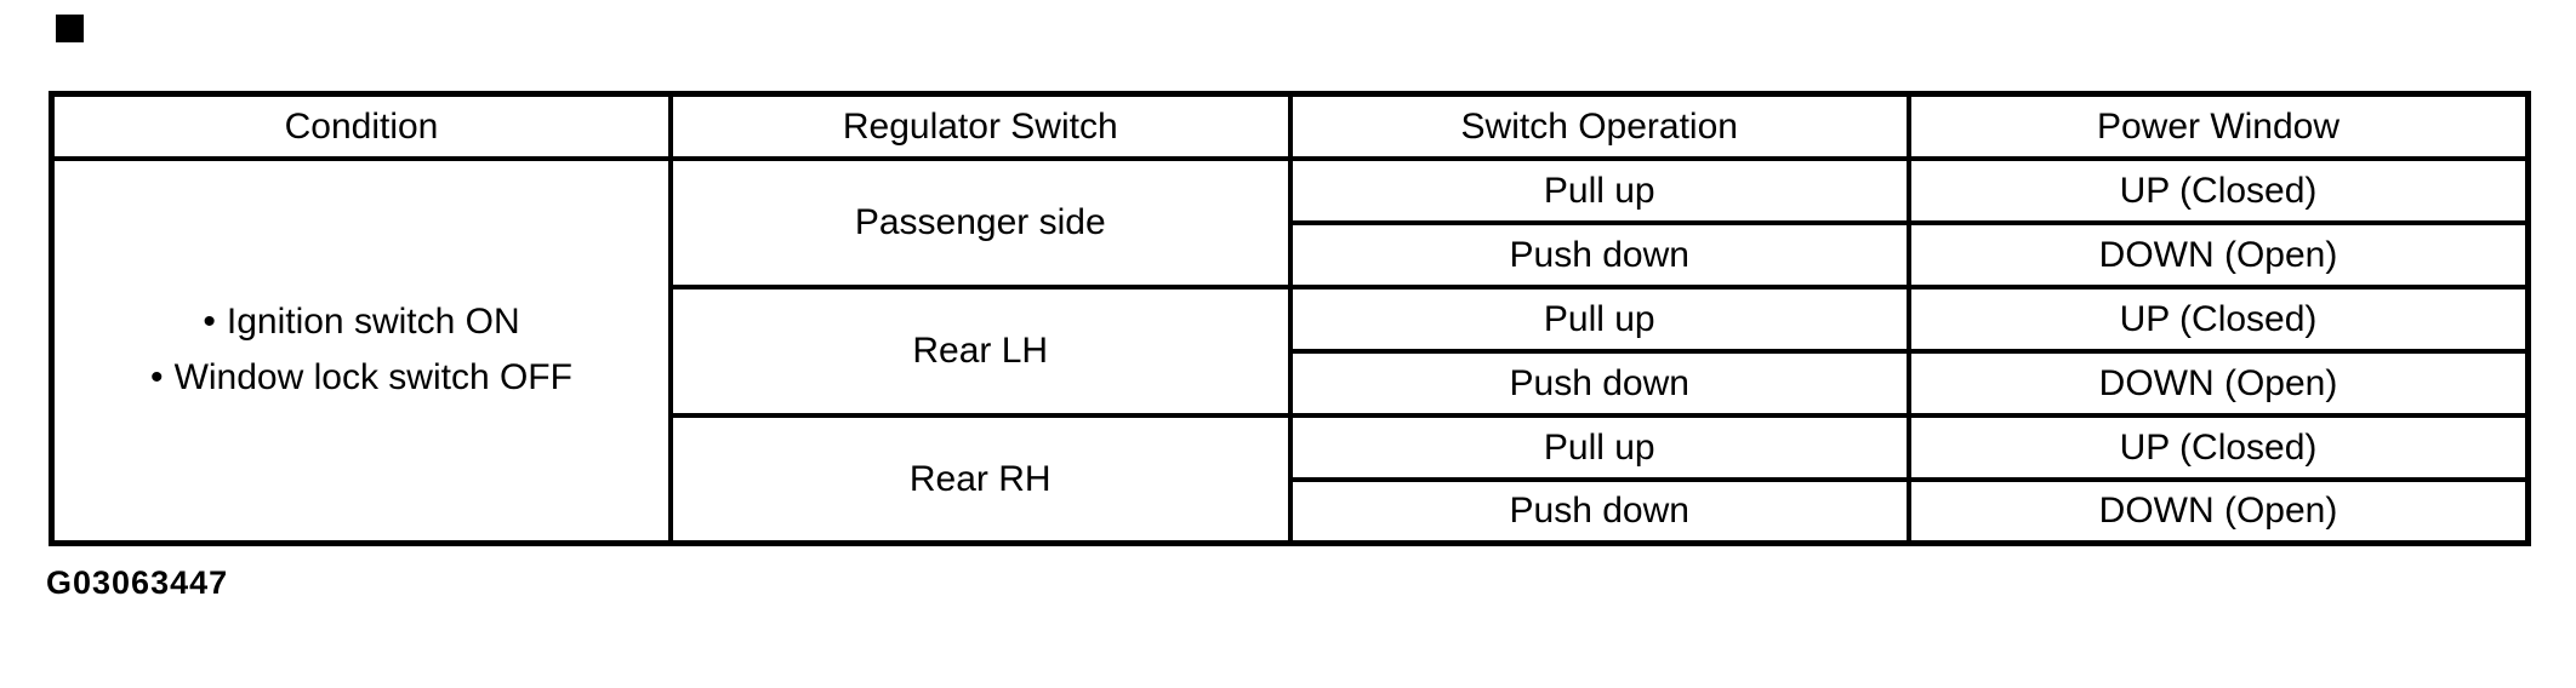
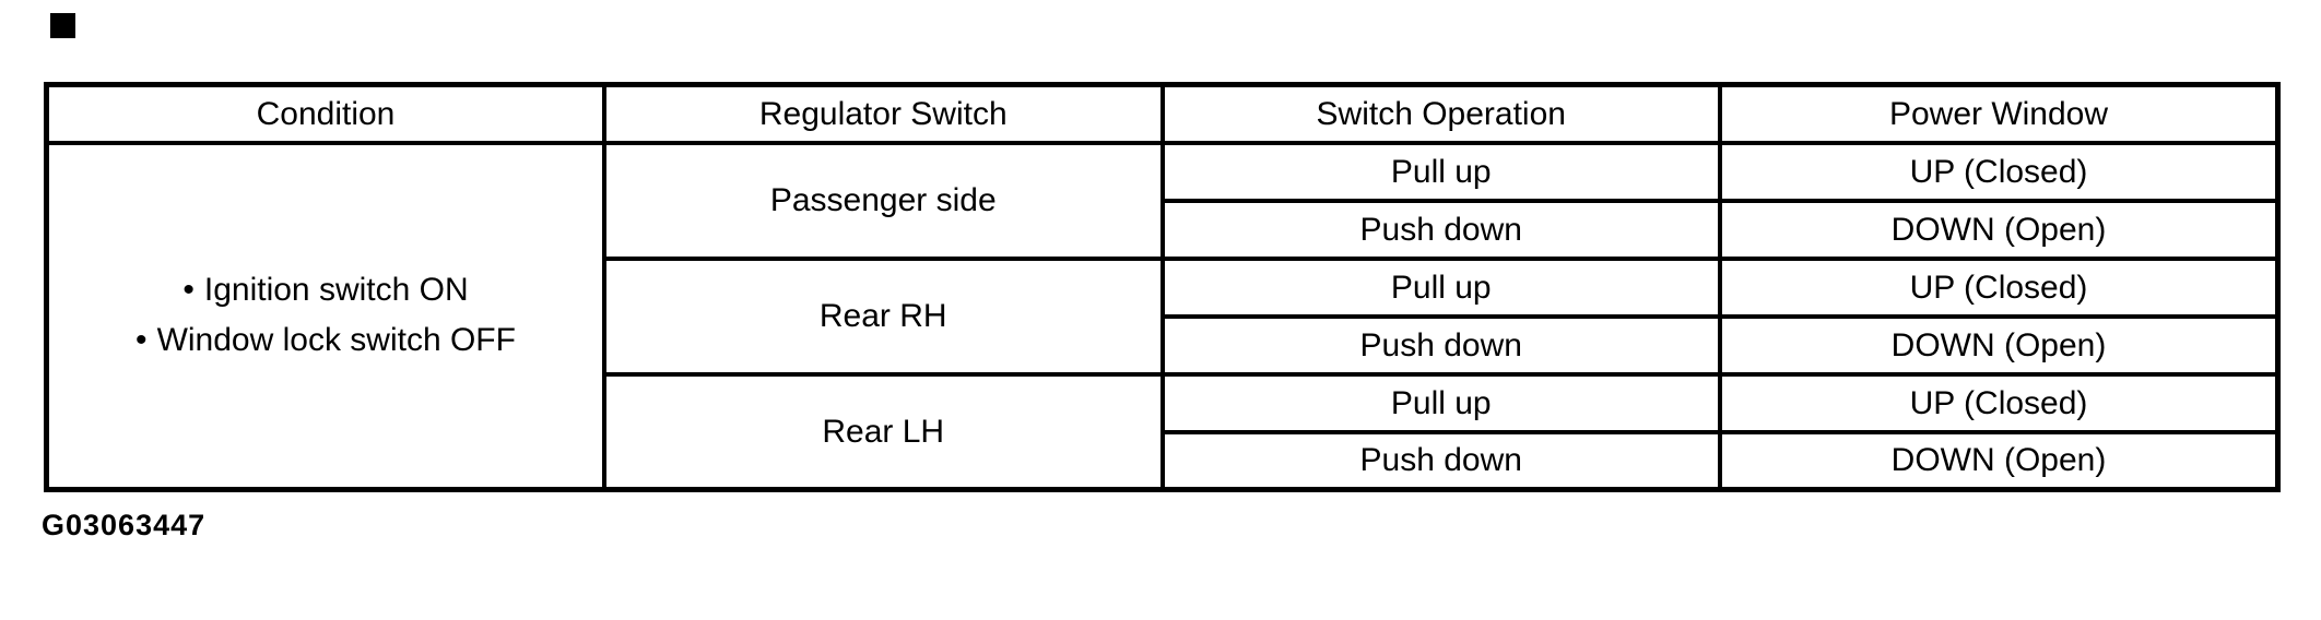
  Condition	Regulator Switch	Switch Operation	Power Window
  • Ignition switch ON • Window lock switch OFF	Passenger side	Pull up	UP (Closed)
  Push down	DOWN (Open)
- Rear LH	Pull up	UP (Closed)
+ Rear RH	Pull up	UP (Closed)
  Push down	DOWN (Open)
- Rear RH	Pull up	UP (Closed)
+ Rear LH	Pull up	UP (Closed)
  Push down	DOWN (Open)
  G03063447
